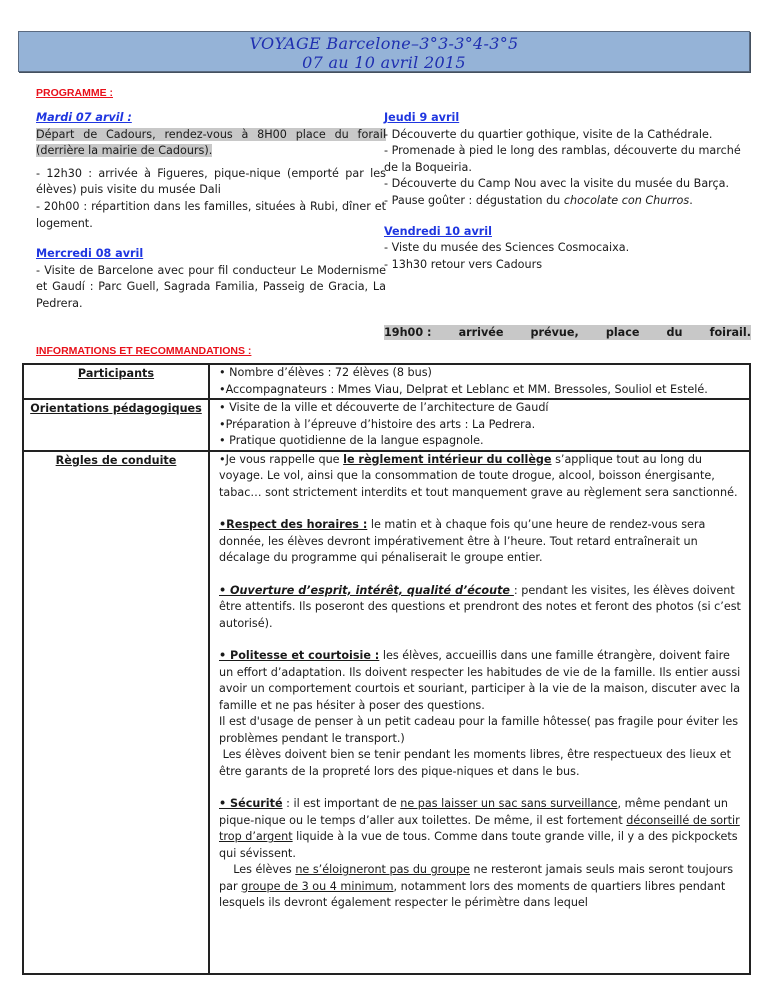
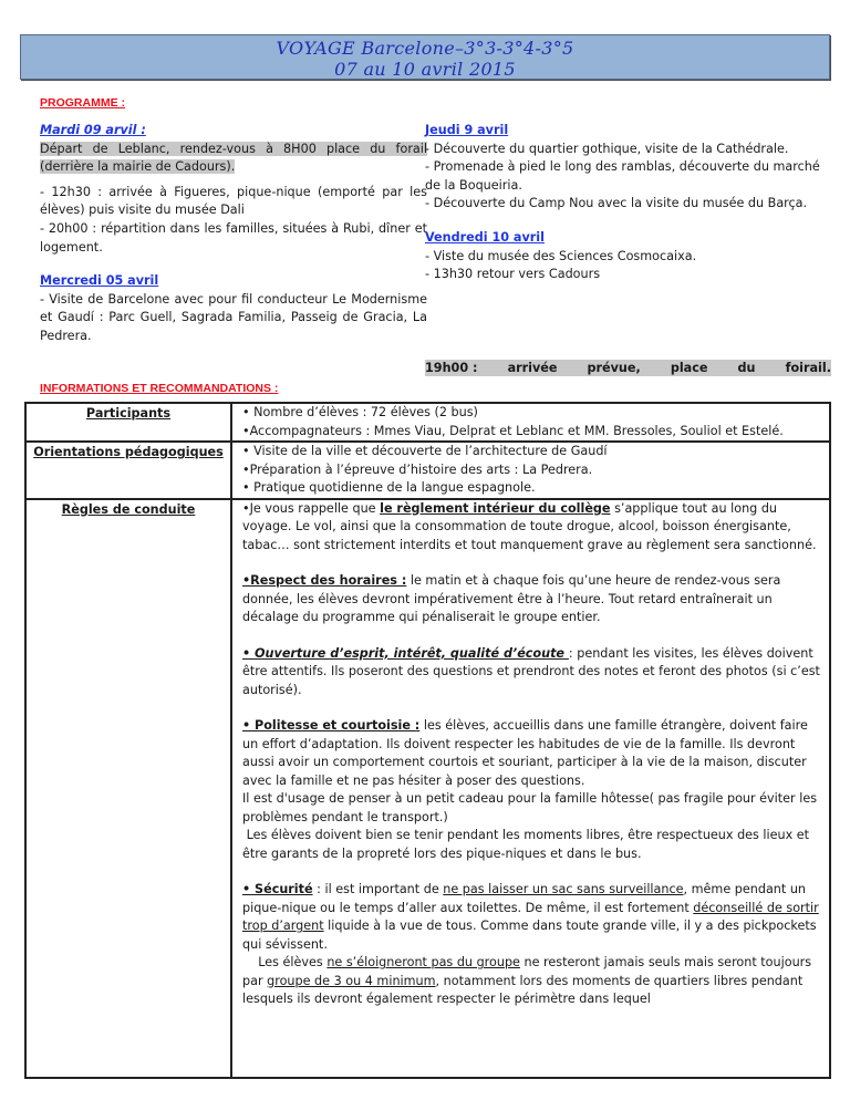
  VOYAGE Barcelone–3°3-3°4-3°5
  07 au 10 avril 2015
  PROGRAMME :
- Mardi 07 arvil :
+ Mardi 09 arvil :
- Départ de Cadours, rendez-vous à 8H00 place du forail (derrière la mairie de Cadours).
+ Départ de Leblanc, rendez-vous à 8H00 place du forail (derrière la mairie de Cadours).
  - 12h30 : arrivée à Figueres, pique-nique (emporté par les élèves) puis visite du musée Dali
  - 20h00 : répartition dans les familles, situées à Rubi, dîner et logement.
- Mercredi 08 avril
+ Mercredi 05 avril
  - Visite de Barcelone avec pour fil conducteur Le Modernisme et Gaudí : Parc Guell, Sagrada Familia, Passeig de Gracia, La Pedrera.
  Jeudi 9 avril
  - Découverte du quartier gothique, visite de la Cathédrale.
  - Promenade à pied le long des ramblas, découverte du marché de la Boqueiria.
  - Découverte du Camp Nou avec la visite du musée du Barça.
- - Pause goûter : dégustation du chocolate con Churros.
  Vendredi 10 avril
  - Viste du musée des Sciences Cosmocaixa.
  - 13h30 retour vers Cadours
  19h00 :
  arrivée
  prévue,
  place
  du
  foirail.
  INFORMATIONS ET RECOMMANDATIONS :
- Participants	• Nombre d’élèves : 72 élèves (8 bus) •Accompagnateurs : Mmes Viau, Delprat et Leblanc et MM. Bressoles, Souliol et Estelé.
+ Participants	• Nombre d’élèves : 72 élèves (2 bus) •Accompagnateurs : Mmes Viau, Delprat et Leblanc et MM. Bressoles, Souliol et Estelé.
  Orientations pédagogiques	• Visite de la ville et découverte de l’architecture de Gaudí •Préparation à l’épreuve d’histoire des arts : La Pedrera. • Pratique quotidienne de la langue espagnole.
- Règles de conduite	•Je vous rappelle que le règlement intérieur du collège s’applique tout au long du voyage. Le vol, ainsi que la consommation de toute drogue, alcool, boisson énergisante, tabac… sont strictement interdits et tout manquement grave au règlement sera sanctionné. •Respect des horaires : le matin et à chaque fois qu’une heure de rendez-vous sera donnée, les élèves devront impérativement être à l’heure. Tout retard entraînerait un décalage du programme qui pénaliserait le groupe entier. • Ouverture d’esprit, intérêt, qualité d’écoute : pendant les visites, les élèves doivent être attentifs. Ils poseront des questions et prendront des notes et feront des photos (si c’est autorisé). • Politesse et courtoisie : les élèves, accueillis dans une famille étrangère, doivent faire un effort d’adaptation. Ils doivent respecter les habitudes de vie de la famille. Ils entier aussi avoir un comportement courtois et souriant, participer à la vie de la maison, discuter avec la famille et ne pas hésiter à poser des questions. Il est d'usage de penser à un petit cadeau pour la famille hôtesse( pas fragile pour éviter les problèmes pendant le transport.) Les élèves doivent bien se tenir pendant les moments libres, être respectueux des lieux et être garants de la propreté lors des pique-niques et dans le bus. • Sécurité : il est important de ne pas laisser un sac sans surveillance, même pendant un pique-nique ou le temps d’aller aux toilettes. De même, il est fortement déconseillé de sortir trop d’argent liquide à la vue de tous. Comme dans toute grande ville, il y a des pickpockets qui sévissent. Les élèves ne s’éloigneront pas du groupe ne resteront jamais seuls mais seront toujours par groupe de 3 ou 4 minimum, notamment lors des moments de quartiers libres pendant lesquels ils devront également respecter le périmètre dans lequel
+ Règles de conduite	•Je vous rappelle que le règlement intérieur du collège s’applique tout au long du voyage. Le vol, ainsi que la consommation de toute drogue, alcool, boisson énergisante, tabac… sont strictement interdits et tout manquement grave au règlement sera sanctionné. •Respect des horaires : le matin et à chaque fois qu’une heure de rendez-vous sera donnée, les élèves devront impérativement être à l’heure. Tout retard entraînerait un décalage du programme qui pénaliserait le groupe entier. • Ouverture d’esprit, intérêt, qualité d’écoute : pendant les visites, les élèves doivent être attentifs. Ils poseront des questions et prendront des notes et feront des photos (si c’est autorisé). • Politesse et courtoisie : les élèves, accueillis dans une famille étrangère, doivent faire un effort d’adaptation. Ils doivent respecter les habitudes de vie de la famille. Ils devront aussi avoir un comportement courtois et souriant, participer à la vie de la maison, discuter avec la famille et ne pas hésiter à poser des questions. Il est d'usage de penser à un petit cadeau pour la famille hôtesse( pas fragile pour éviter les problèmes pendant le transport.) Les élèves doivent bien se tenir pendant les moments libres, être respectueux des lieux et être garants de la propreté lors des pique-niques et dans le bus. • Sécurité : il est important de ne pas laisser un sac sans surveillance, même pendant un pique-nique ou le temps d’aller aux toilettes. De même, il est fortement déconseillé de sortir trop d’argent liquide à la vue de tous. Comme dans toute grande ville, il y a des pickpockets qui sévissent. Les élèves ne s’éloigneront pas du groupe ne resteront jamais seuls mais seront toujours par groupe de 3 ou 4 minimum, notamment lors des moments de quartiers libres pendant lesquels ils devront également respecter le périmètre dans lequel
